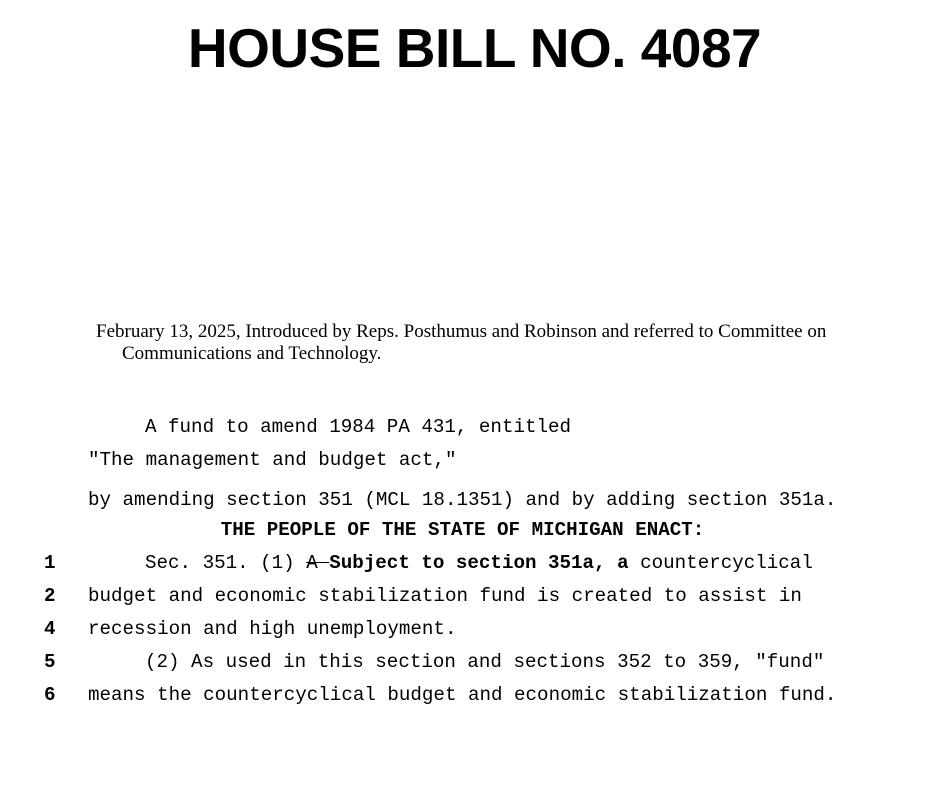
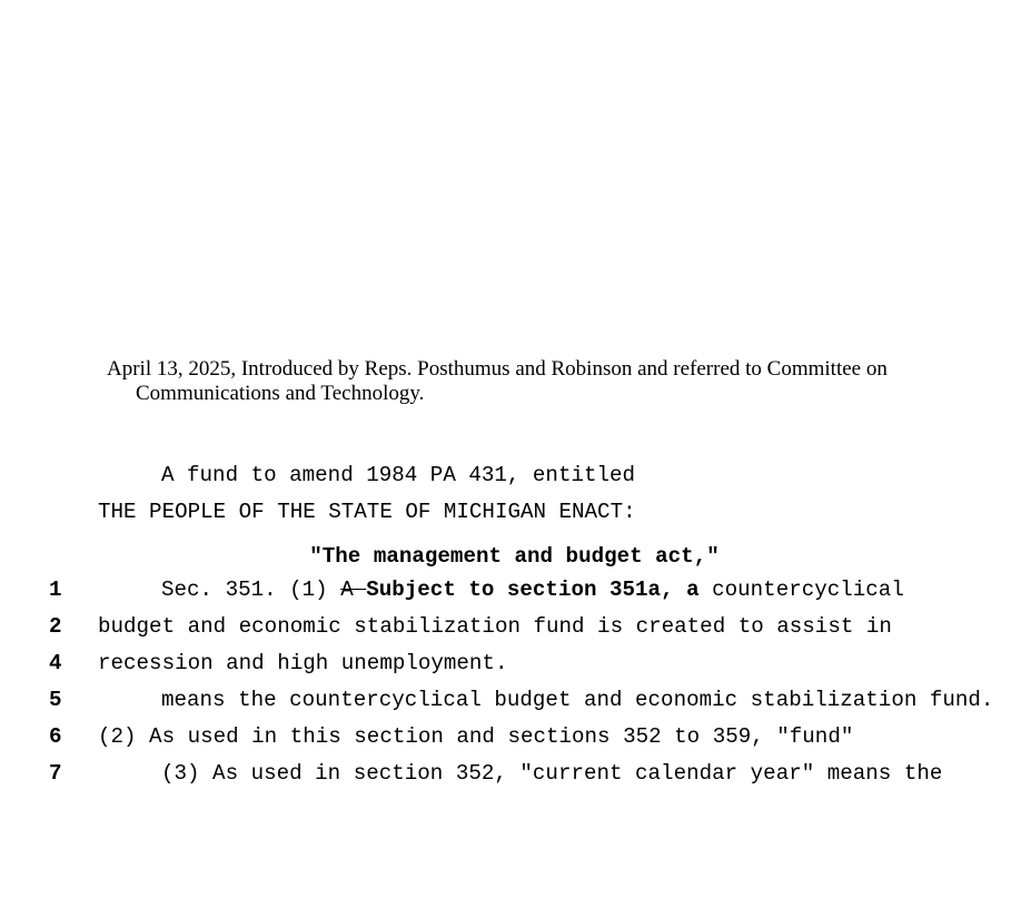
- HOUSE BILL NO. 4087
- February 13, 2025, Introduced by Reps. Posthumus and Robinson and referred to Committee on
+ April 13, 2025, Introduced by Reps. Posthumus and Robinson and referred to Committee on
  Communications and Technology.
  A fund to amend 1984 PA 431, entitled
- "The management and budget act,"
+ THE PEOPLE OF THE STATE OF MICHIGAN ENACT:
- by amending section 351 (MCL 18.1351) and by adding section 351a.
- THE PEOPLE OF THE STATE OF MICHIGAN ENACT:
+ "The management and budget act,"
  1
  Sec. 351. (1) A Subject to section 351a, a countercyclical
  2
  budget and economic stabilization fund is created to assist in
  4
  recession and high unemployment.
  5
- (2) As used in this section and sections 352 to 359, "fund"
+ means the countercyclical budget and economic stabilization fund.
  6
- means the countercyclical budget and economic stabilization fund.
+ (2) As used in this section and sections 352 to 359, "fund"
+ 7
+ (3) As used in section 352, "current calendar year" means the
